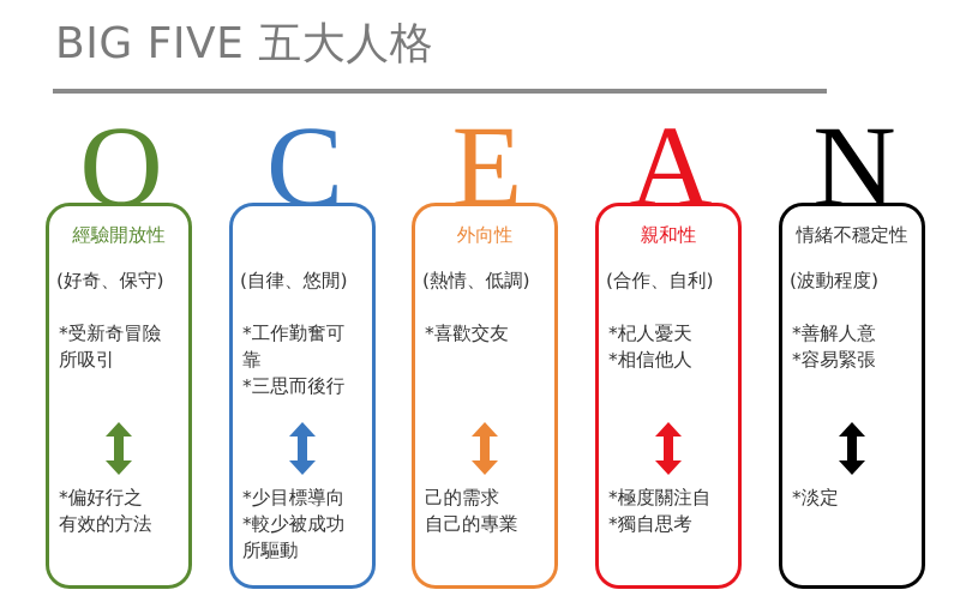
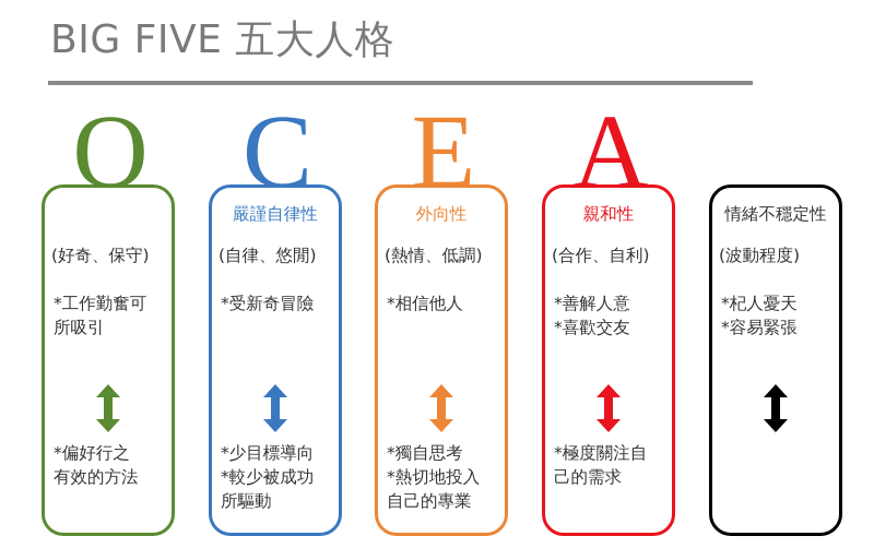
  BIG FIVE 五大人格
  O
- 經驗開放性
  (好奇、保守)
- *受新奇冒險
+ *工作勤奮可
  所吸引
  *偏好行之
  有效的方法
  C
+ 嚴謹自律性
  (自律、悠閒)
- *工作勤奮可
+ *受新奇冒險
- 靠
- *三思而後行
  *少目標導向
  *較少被成功
  所驅動
  E
  外向性
  (熱情、低調)
- *喜歡交友
+ *相信他人
- 己的需求
+ *獨自思考
+ *熱切地投入
  自己的專業
  A
  親和性
  (合作、自利)
- *杞人憂天
+ *善解人意
- *相信他人
+ *喜歡交友
  *極度關注自
- *獨自思考
+ 己的需求
- N
  情緒不穩定性
  (波動程度)
- *善解人意
+ *杞人憂天
  *容易緊張
- *淡定
